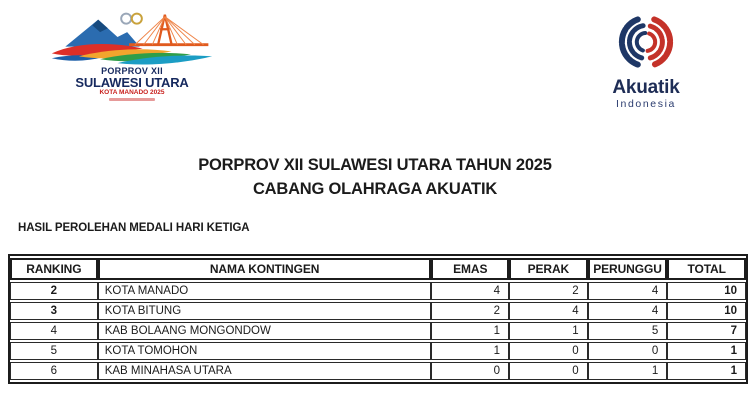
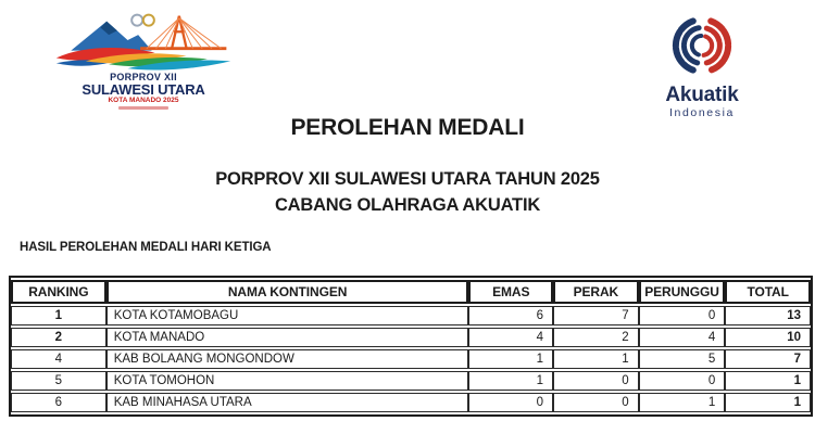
  PORPROV XII
  SULAWESI UTARA
  Akuatik
  Indonesia
+ PEROLEHAN MEDALI
  PORPROV XII SULAWESI UTARA TAHUN 2025
  CABANG OLAHRAGA AKUATIK
  HASIL PEROLEHAN MEDALI HARI KETIGA
  RANKING	NAMA KONTINGEN	EMAS	PERAK	PERUNGGU	TOTAL
+ 1	KOTA KOTAMOBAGU	6	7	0	13
  2	KOTA MANADO	4	2	4	10
- 3	KOTA BITUNG	2	4	4	10
  4	KAB BOLAANG MONGONDOW	1	1	5	7
  5	KOTA TOMOHON	1	0	0	1
  6	KAB MINAHASA UTARA	0	0	1	1
